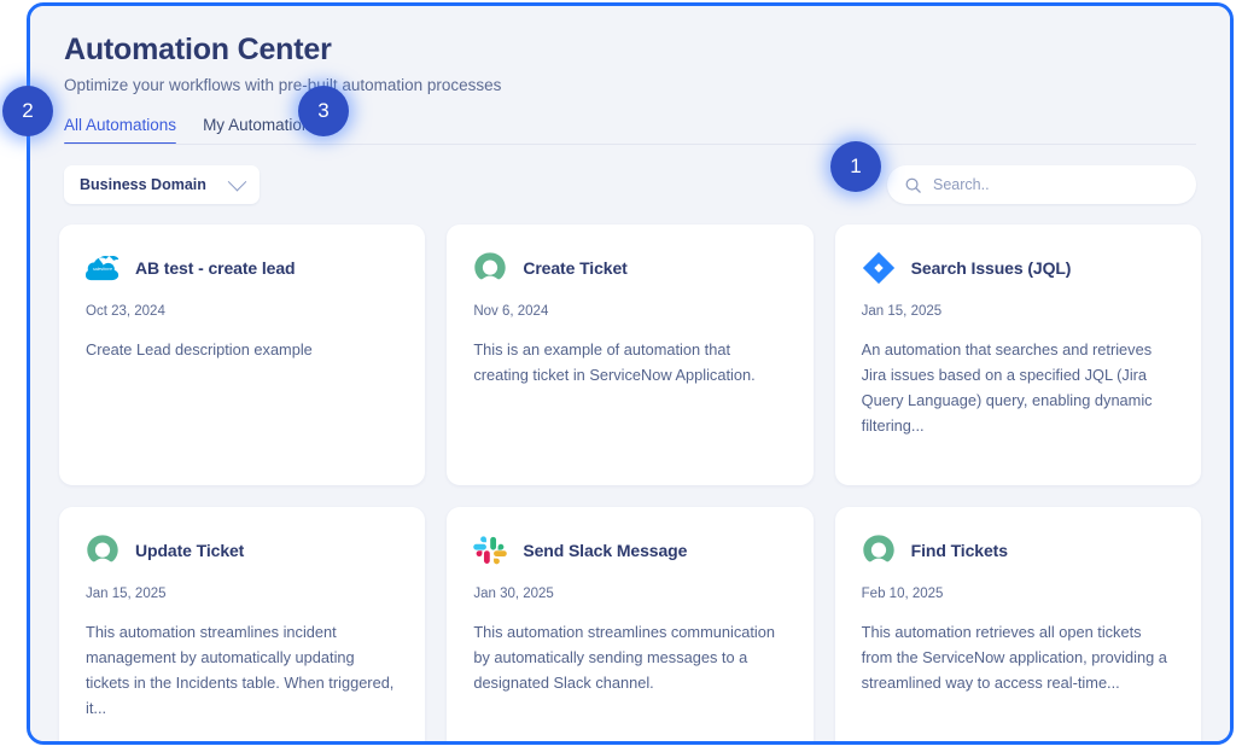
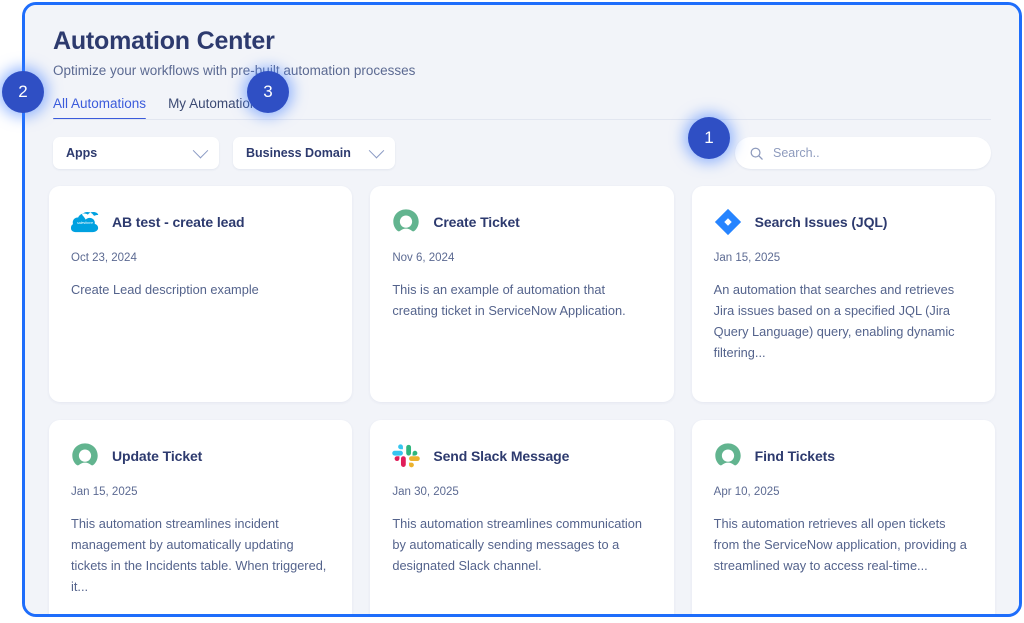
  Automation Center
  Optimize your workflows with pre-blt automation processes
  All Automations
  My Automatio
+ Apps
  Business Domain
  Search..
  AB test - create lead
  Oct 23, 2024
  Create Lead description example
  Create Ticket
  Nov 6, 2024
  This is an example of automation that creating ticket in ServiceNow Application.
  Search Issues (JQL)
  Jan 15, 2025
  An automation that searches and retrieves Jira issues based on a specified JQL (Jira Query Language) query, enabling dynamic filtering...
  Update Ticket
  Jan 15, 2025
  This automation streamlines incident management by automatically updating tickets in the Incidents table. When triggered, it...
  Send Slack Message
  Jan 30, 2025
  This automation streamlines communication by automatically sending messages to a designated Slack channel.
  Find Tickets
- Feb 10, 2025
+ Apr 10, 2025
  This automation retrieves all open tickets from the ServiceNow application, providing a streamlined way to access real-time...
  1
  2
  3
